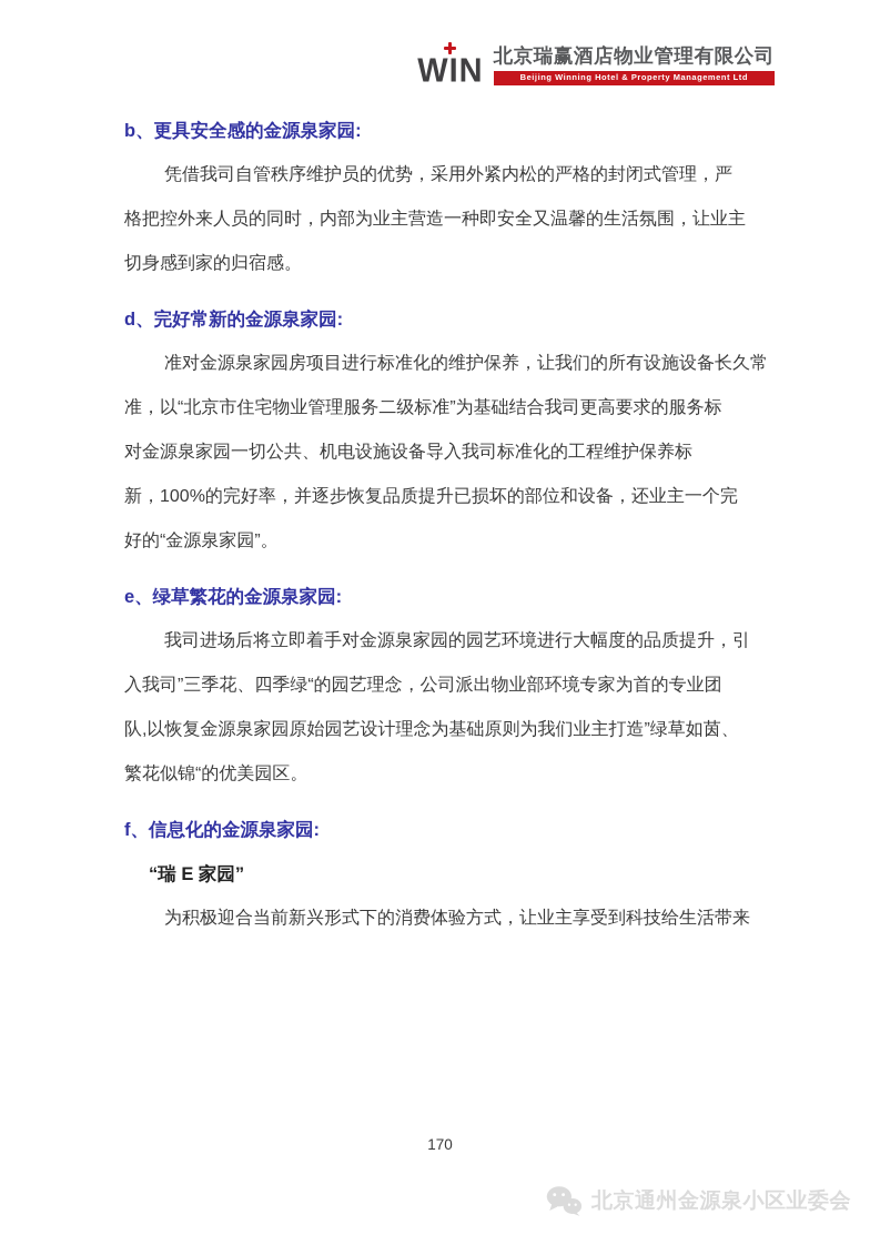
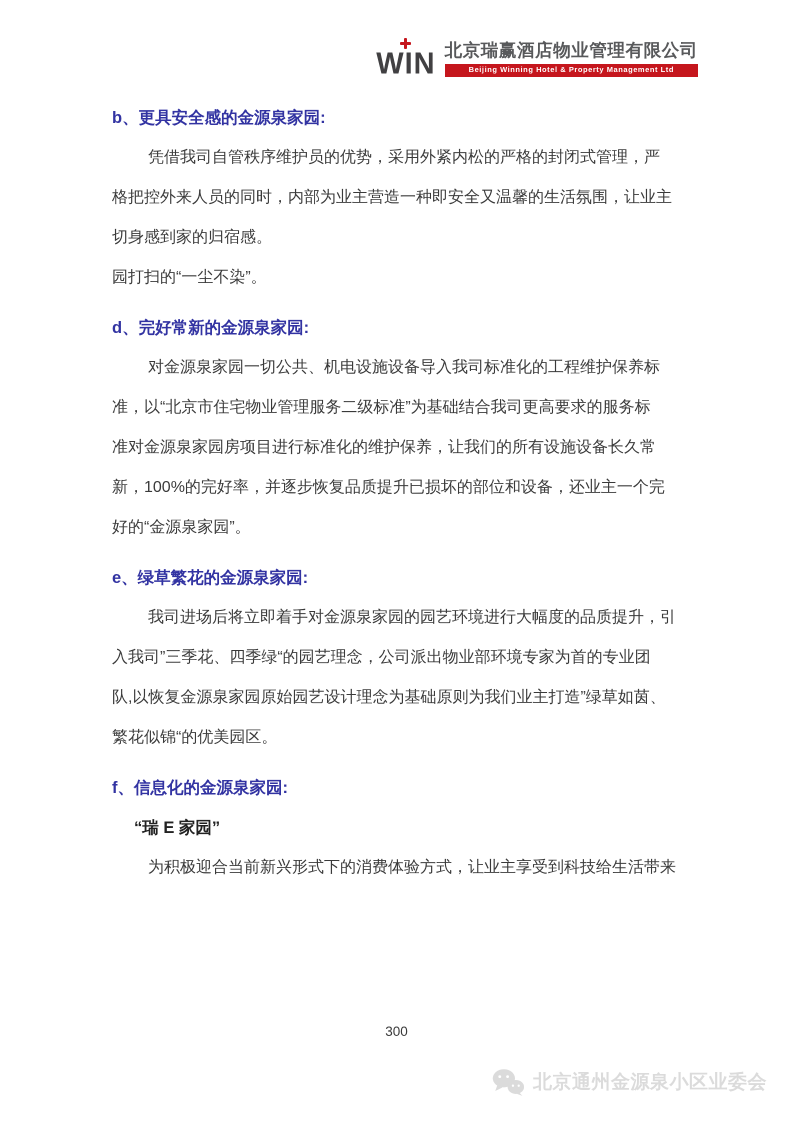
  WIN
  北京瑞赢酒店物业管理有限公司
  Beijing Winning Hotel & Property Management Ltd
  b、更具安全感的金源泉家园:
  凭借我司自管秩序维护员的优势，采用外紧内松的严格的封闭式管理，严
  格把控外来人员的同时，内部为业主营造一种即安全又温馨的生活氛围，让业主
  切身感到家的归宿感。
+ 园打扫的“一尘不染”。
  d、完好常新的金源泉家园:
- 准对金源泉家园房项目进行标准化的维护保养，让我们的所有设施设备长久常
+ 对金源泉家园一切公共、机电设施设备导入我司标准化的工程维护保养标
  准，以“北京市住宅物业管理服务二级标准”为基础结合我司更高要求的服务标
- 对金源泉家园一切公共、机电设施设备导入我司标准化的工程维护保养标
+ 准对金源泉家园房项目进行标准化的维护保养，让我们的所有设施设备长久常
  新，100%的完好率，并逐步恢复品质提升已损坏的部位和设备，还业主一个完
  好的“金源泉家园”。
  e、绿草繁花的金源泉家园:
  我司进场后将立即着手对金源泉家园的园艺环境进行大幅度的品质提升，引
  入我司”三季花、四季绿“的园艺理念，公司派出物业部环境专家为首的专业团
  队,以恢复金源泉家园原始园艺设计理念为基础原则为我们业主打造”绿草如茵、
  繁花似锦“的优美园区。
  f、信息化的金源泉家园:
  “瑞 E 家园”
  为积极迎合当前新兴形式下的消费体验方式，让业主享受到科技给生活带来
- 170
+ 300
  北京通州金源泉小区业委会
